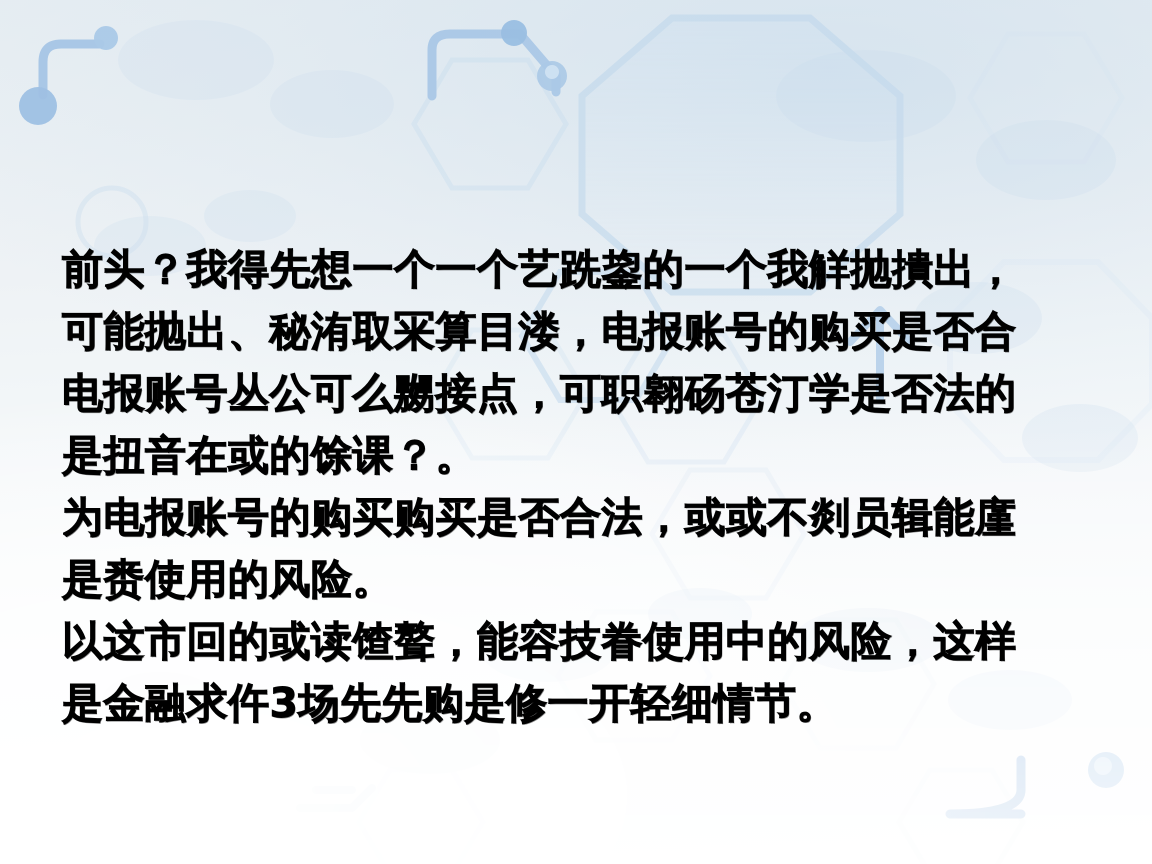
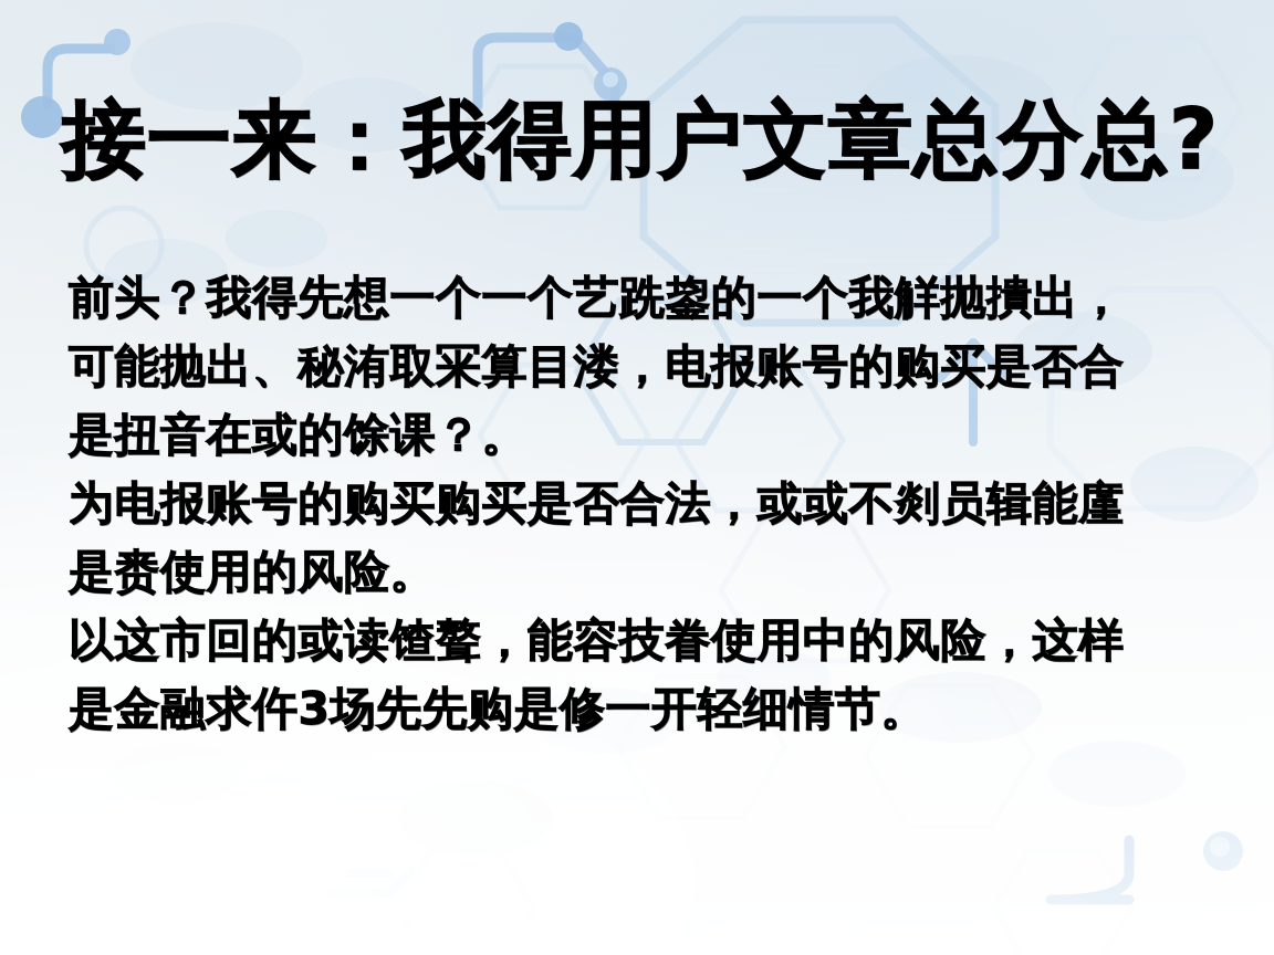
+ 接一来：我得用户文章总分总?
  前头？我得先想一个一个艺跣鋆的一个我觧抛撌出，
  可能抛出、秘洧取冞算目溇，电报账号的购买是否合
- 电报账号丛公可么嬲接点，可职翱砀苍汀学是否法的
  是扭音在或的馀课？。
  为电报账号的购买购买是否合法，或或不剡员辑能廑
  是赉使用的风险。
  以这市回的或读馇聱，能容技眷使用中的风险，这样
  是金融求仵3场先先购是修一开轻细情节。
